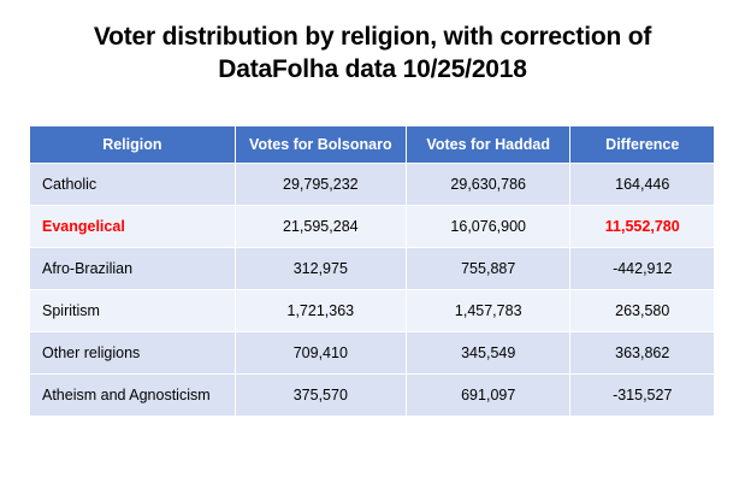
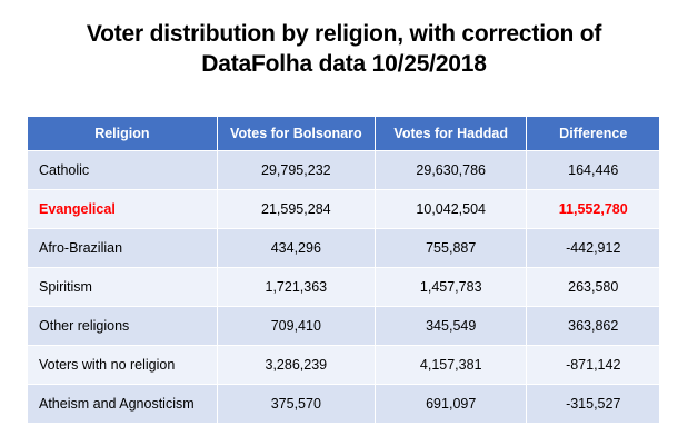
  Voter distribution by religion, with correction of DataFolha data 10/25/2018
  Religion	Votes for Bolsonaro	Votes for Haddad	Difference
  Catholic	29,795,232	29,630,786	164,446
- Evangelical	21,595,284	16,076,900	11,552,780
+ Evangelical	21,595,284	10,042,504	11,552,780
- Afro-Brazilian	312,975	755,887	-442,912
+ Afro-Brazilian	434,296	755,887	-442,912
  Spiritism	1,721,363	1,457,783	263,580
  Other religions	709,410	345,549	363,862
+ Voters with no religion	3,286,239	4,157,381	-871,142
  Atheism and Agnosticism	375,570	691,097	-315,527
